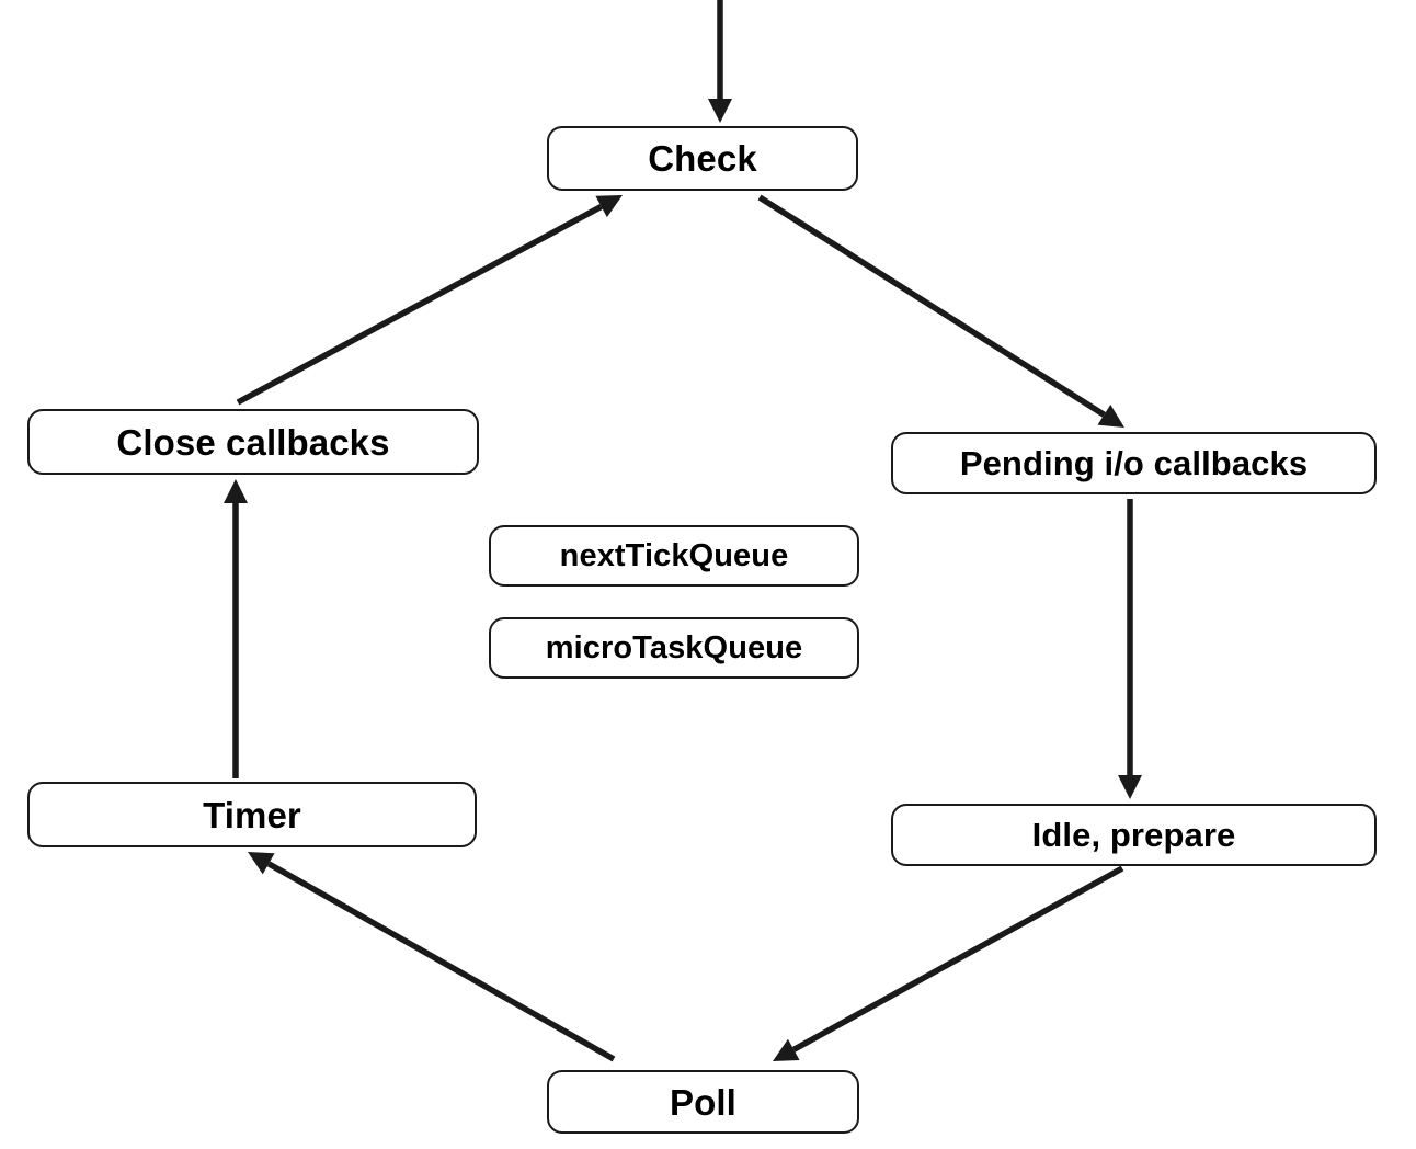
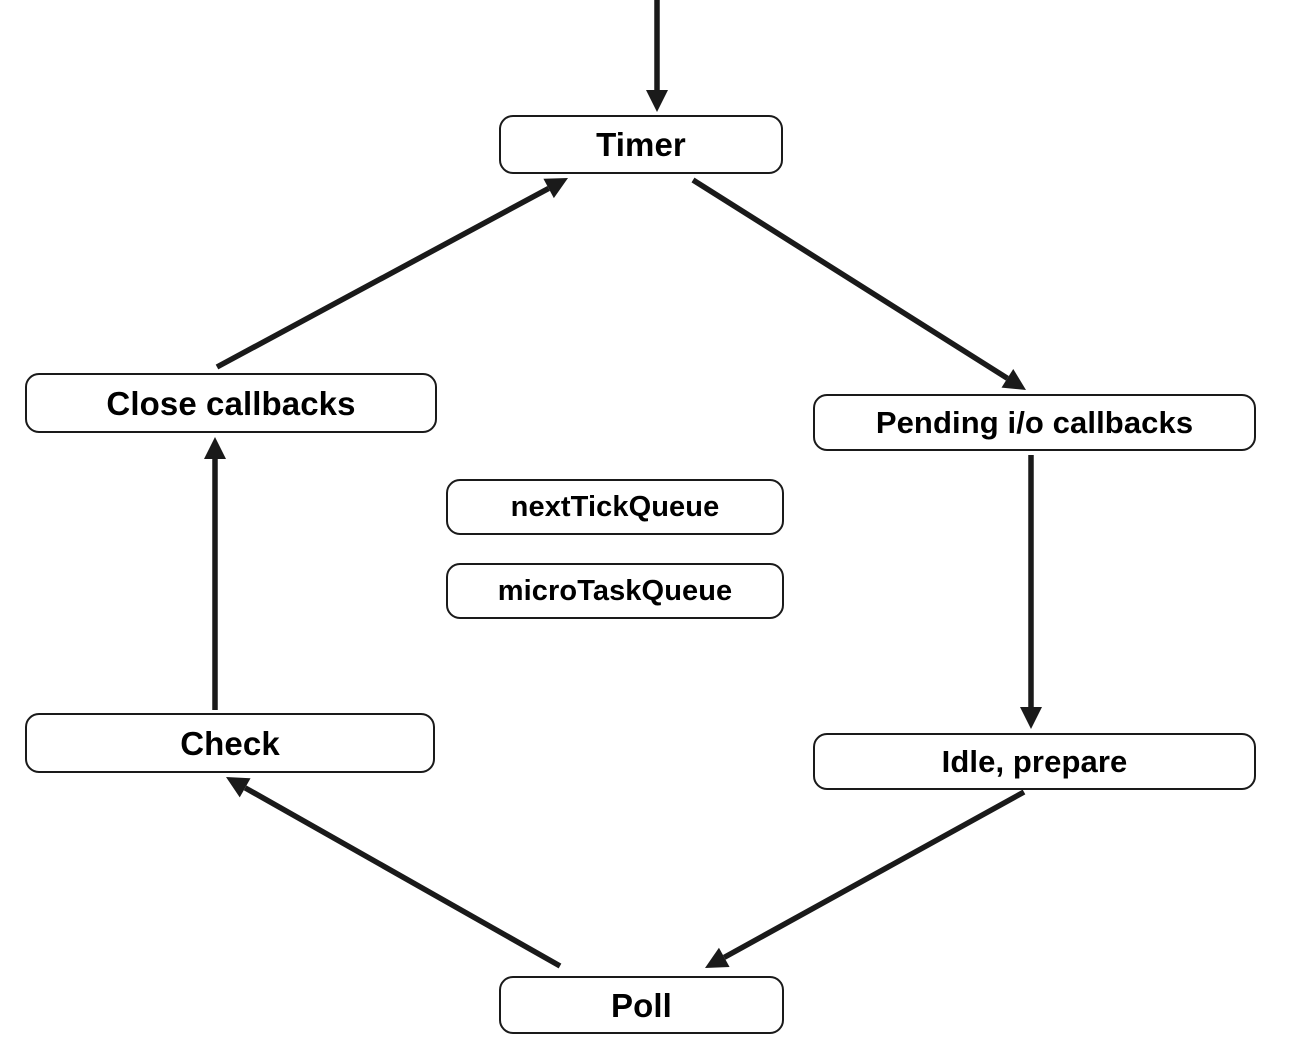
- Check
+ Timer
  Pending i/o callbacks
  Idle, prepare
  Poll
- Timer
+ Check
  Close callbacks
  nextTickQueue
  microTaskQueue
